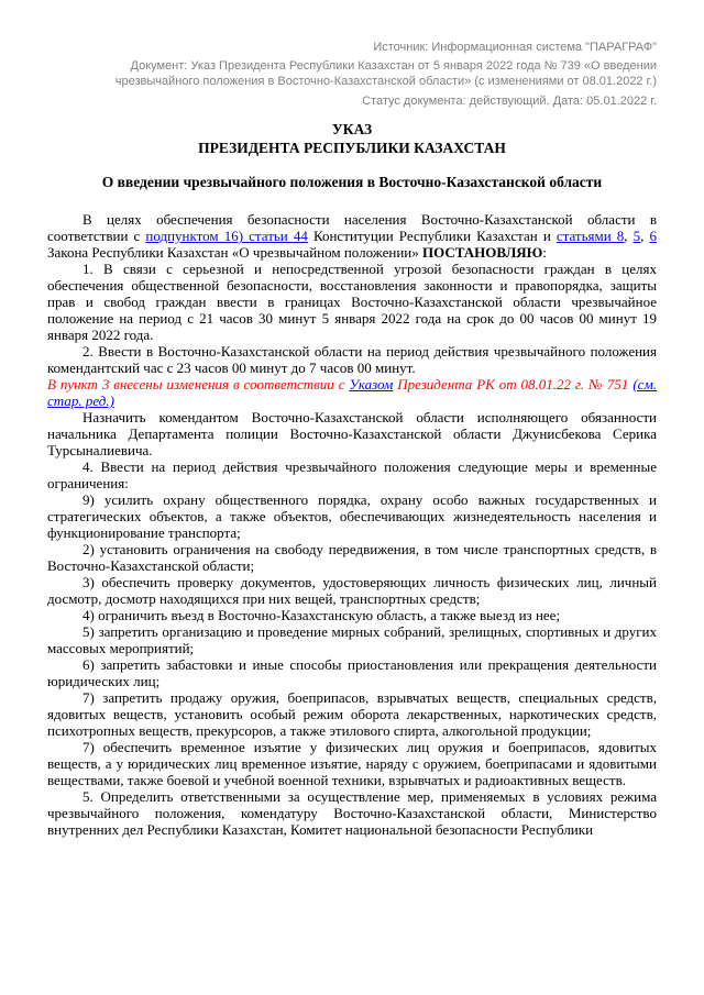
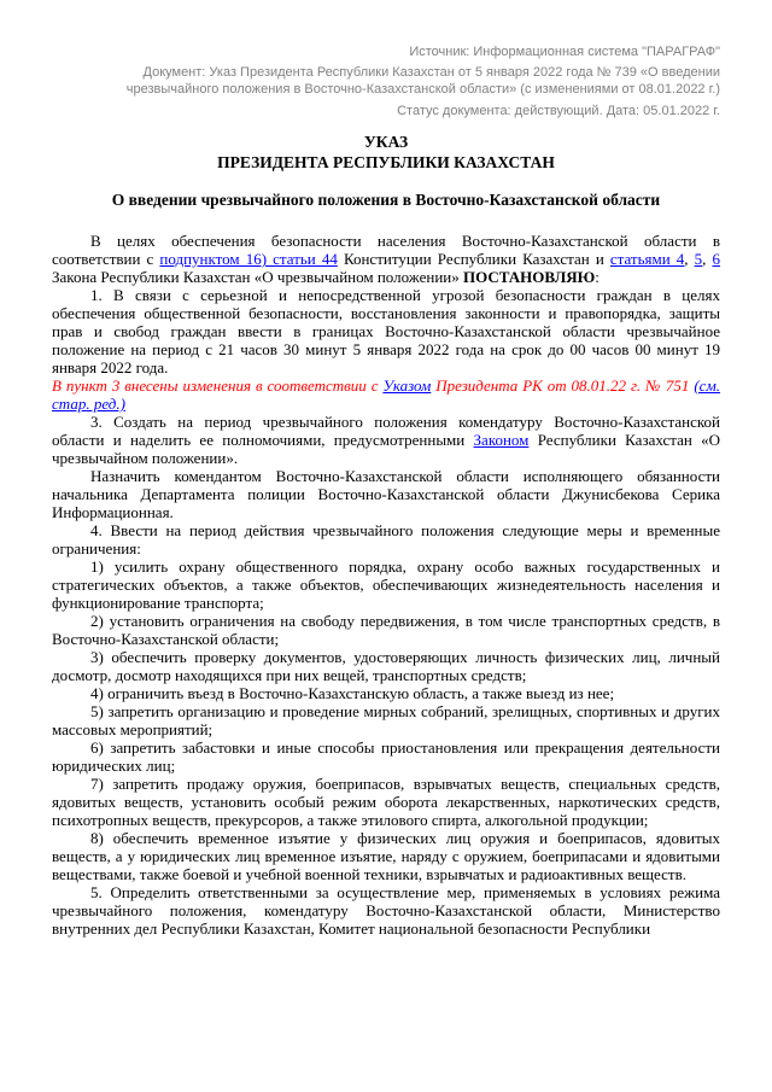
  Источник: Информационная система "ПАРАГРАФ"
  Документ: Указ Президента Республики Казахстан от 5 января 2022 года № 739 «О введении чрезвычайного положения в Восточно-Казахстанской области» (с изменениями от 08.01.2022 г.)
  Статус документа: действующий. Дата: 05.01.2022 г.
  УКАЗ
  ПРЕЗИДЕНТА РЕСПУБЛИКИ КАЗАХСТАН
  О введении чрезвычайного положения в Восточно-Казахстанской области
- В целях обеспечения безопасности населения Восточно-Казахстанской области в соответствии с подпунктом 16) статьи 44 Конституции Республики Казахстан и статьями 8, 5, 6 Закона Республики Казахстан «О чрезвычайном положении» ПОСТАНОВЛЯЮ:
+ В целях обеспечения безопасности населения Восточно-Казахстанской области в соответствии с подпунктом 16) статьи 44 Конституции Республики Казахстан и статьями 4, 5, 6 Закона Республики Казахстан «О чрезвычайном положении» ПОСТАНОВЛЯЮ:
  1. В связи с серьезной и непосредственной угрозой безопасности граждан в целях обеспечения общественной безопасности, восстановления законности и правопорядка, защиты прав и свобод граждан ввести в границах Восточно-Казахстанской области чрезвычайное положение на период с 21 часов 30 минут 5 января 2022 года на срок до 00 часов 00 минут 19 января 2022 года.
- 2. Ввести в Восточно-Казахстанской области на период действия чрезвычайного положения комендантский час с 23 часов 00 минут до 7 часов 00 минут.
  В пункт 3 внесены изменения в соответствии с Указом Президента РК от 08.01.22 г. № 751 (см. стар. ред.)
+ 3. Создать на период чрезвычайного положения комендатуру Восточно-Казахстанской области и наделить ее полномочиями, предусмотренными Законом Республики Казахстан «О чрезвычайном положении».
- Назначить комендантом Восточно-Казахстанской области исполняющего обязанности начальника Департамента полиции Восточно-Казахстанской области Джунисбекова Серика Турсыналиевича.
+ Назначить комендантом Восточно-Казахстанской области исполняющего обязанности начальника Департамента полиции Восточно-Казахстанской области Джунисбекова Серика Информационная.
  4. Ввести на период действия чрезвычайного положения следующие меры и временные ограничения:
- 9) усилить охрану общественного порядка, охрану особо важных государственных и стратегических объектов, а также объектов, обеспечивающих жизнедеятельность населения и функционирование транспорта;
+ 1) усилить охрану общественного порядка, охрану особо важных государственных и стратегических объектов, а также объектов, обеспечивающих жизнедеятельность населения и функционирование транспорта;
  2) установить ограничения на свободу передвижения, в том числе транспортных средств, в Восточно-Казахстанской области;
  3) обеспечить проверку документов, удостоверяющих личность физических лиц, личный досмотр, досмотр находящихся при них вещей, транспортных средств;
  4) ограничить въезд в Восточно-Казахстанскую область, а также выезд из нее;
  5) запретить организацию и проведение мирных собраний, зрелищных, спортивных и других массовых мероприятий;
  6) запретить забастовки и иные способы приостановления или прекращения деятельности юридических лиц;
  7) запретить продажу оружия, боеприпасов, взрывчатых веществ, специальных средств, ядовитых веществ, установить особый режим оборота лекарственных, наркотических средств, психотропных веществ, прекурсоров, а также этилового спирта, алкогольной продукции;
- 7) обеспечить временное изъятие у физических лиц оружия и боеприпасов, ядовитых веществ, а у юридических лиц временное изъятие, наряду с оружием, боеприпасами и ядовитыми веществами, также боевой и учебной военной техники, взрывчатых и радиоактивных веществ.
+ 8) обеспечить временное изъятие у физических лиц оружия и боеприпасов, ядовитых веществ, а у юридических лиц временное изъятие, наряду с оружием, боеприпасами и ядовитыми веществами, также боевой и учебной военной техники, взрывчатых и радиоактивных веществ.
  5. Определить ответственными за осуществление мер, применяемых в условиях режима чрезвычайного положения, комендатуру Восточно-Казахстанской области, Министерство внутренних дел Республики Казахстан, Комитет национальной безопасности Республики
